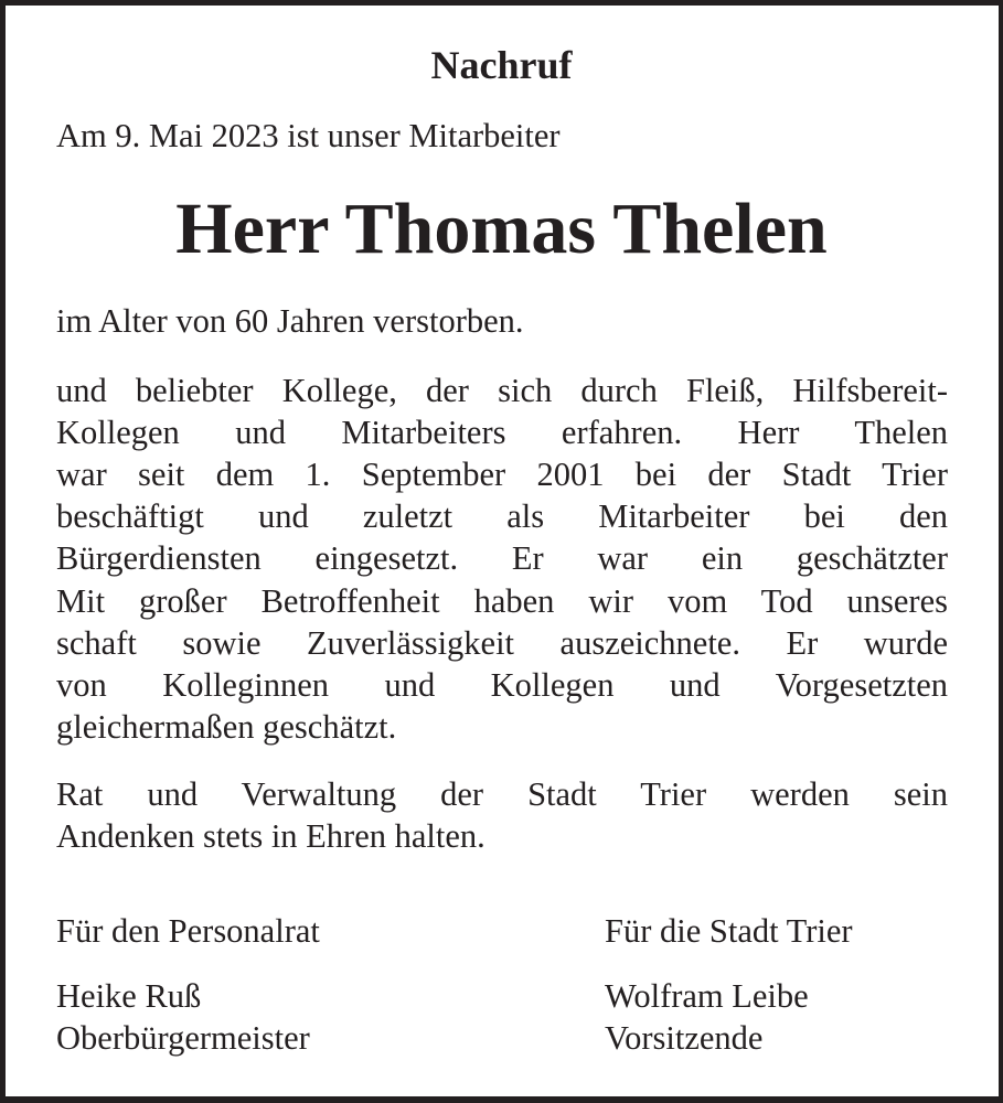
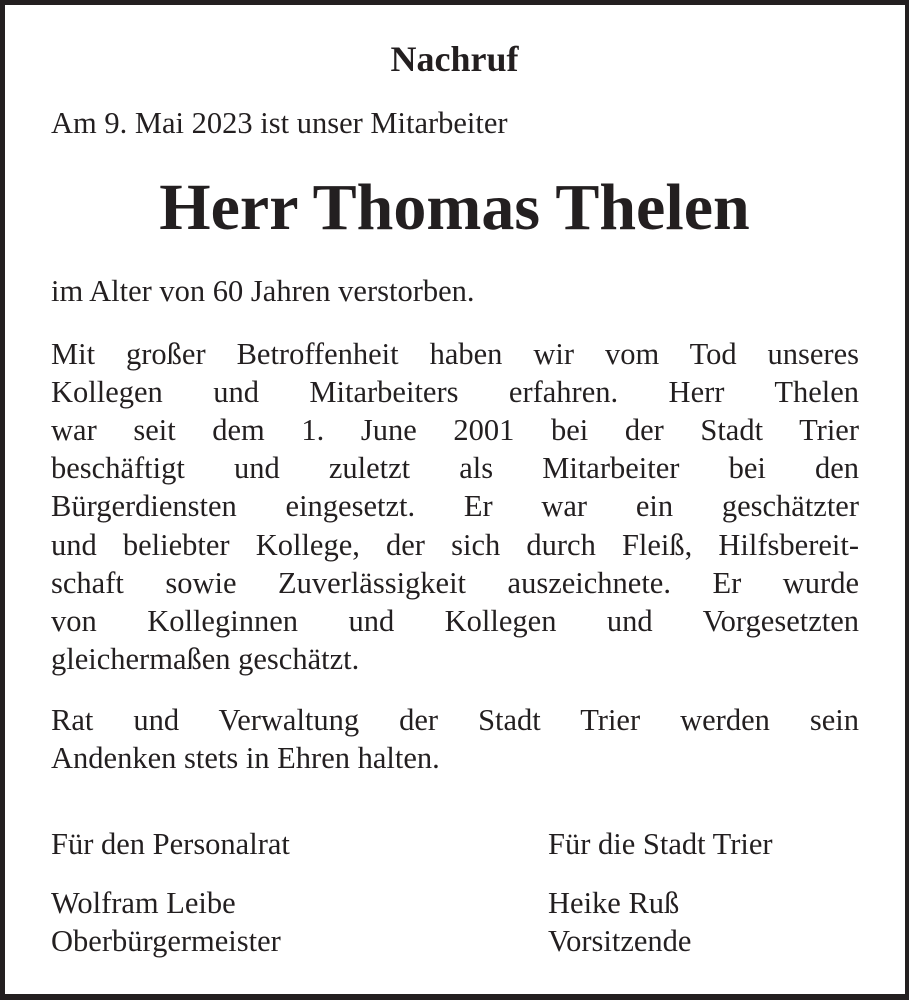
  Nachruf
  Am 9. Mai 2023 ist unser Mitarbeiter
  Herr Thomas Thelen
  im Alter von 60 Jahren verstorben.
- und beliebter Kollege, der sich durch Fleiß, Hilfsbereit-
+ Mit großer Betroffenheit haben wir vom Tod unseres
  Kollegen und Mitarbeiters erfahren. Herr Thelen
- war seit dem 1. September 2001 bei der Stadt Trier
+ war seit dem 1. June 2001 bei der Stadt Trier
  beschäftigt und zuletzt als Mitarbeiter bei den
  Bürgerdiensten eingesetzt. Er war ein geschätzter
- Mit großer Betroffenheit haben wir vom Tod unseres
+ und beliebter Kollege, der sich durch Fleiß, Hilfsbereit-
  schaft sowie Zuverlässigkeit auszeichnete. Er wurde
  von Kolleginnen und Kollegen und Vorgesetzten
  gleichermaßen geschätzt.
  Rat und Verwaltung der Stadt Trier werden sein
  Andenken stets in Ehren halten.
  Für den Personalrat
- Heike Ruß
+ Wolfram Leibe
  Oberbürgermeister
  Für die Stadt Trier
- Wolfram Leibe
+ Heike Ruß
  Vorsitzende
